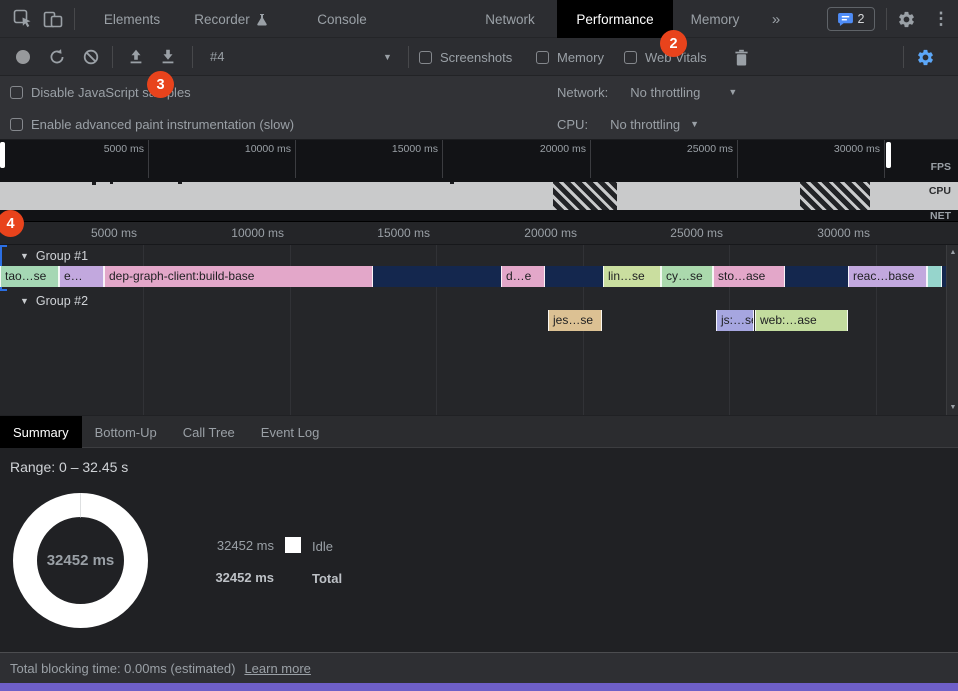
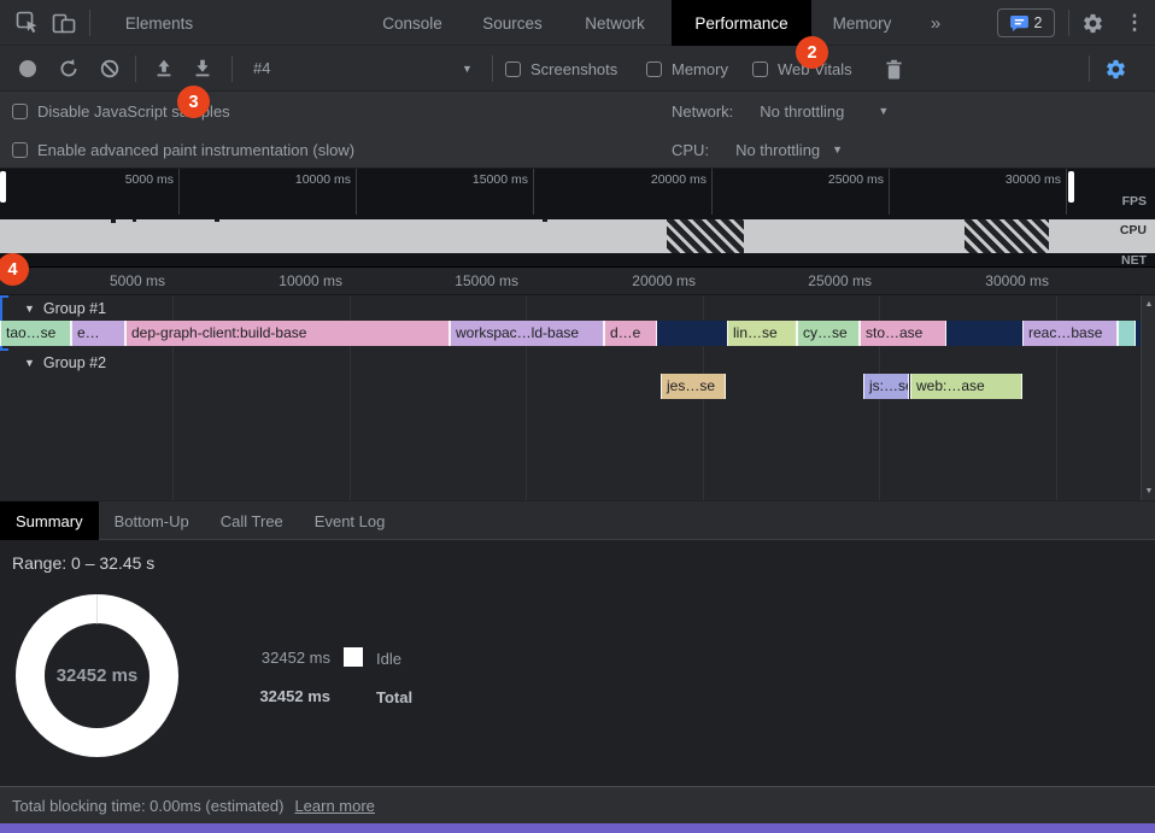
  Elements
- Recorder
  Console
+ Sources
  Network
  Performance
  Memory
  »
  2
  ⋮
  #4
  ▼
  Screenshots
  Memory
  Web Vitals
  Disable JavaScript sles
  Network:
  No throttling
  ▼
  Enable advanced paint instrumentation (slow)
  CPU:
  No throttling
  ▼
  5000 ms
  10000 ms
  15000 ms
  20000 ms
  25000 ms
  30000 ms
  FPS
  CPU
  NET
  5000 ms
  10000 ms
  15000 ms
  20000 ms
  25000 ms
  30000 ms
  Group #1
  tao…se
  e…
  dep-graph-client:build-base
+ workspac…ld-base
  d…e
  lin…se
  cy…se
  sto…ase
  reac…base
  Group #2
  jes…se
  js:…s
  web:…ase
  Summary
  Bottom-Up
  Call Tree
  Event Log
  Range: 0 – 32.45 s
  32452 ms
  32452 ms
  Idle
  32452 ms
  Total
  Total blocking time: 0.00ms (estimated)
  Learn more
  2
  3
  4
